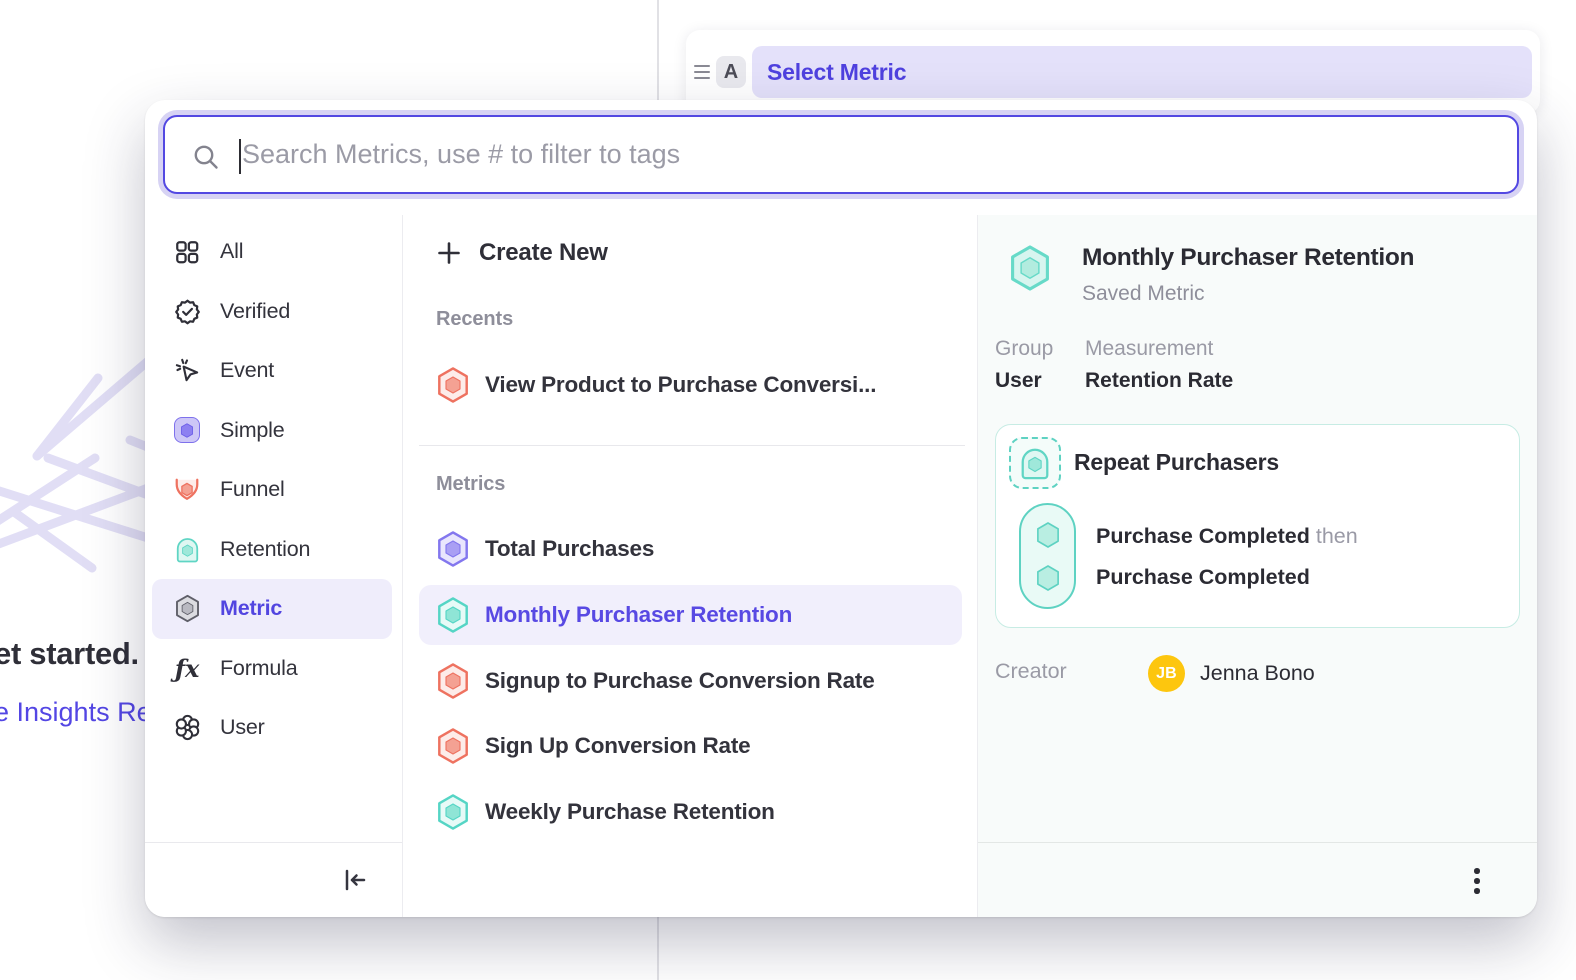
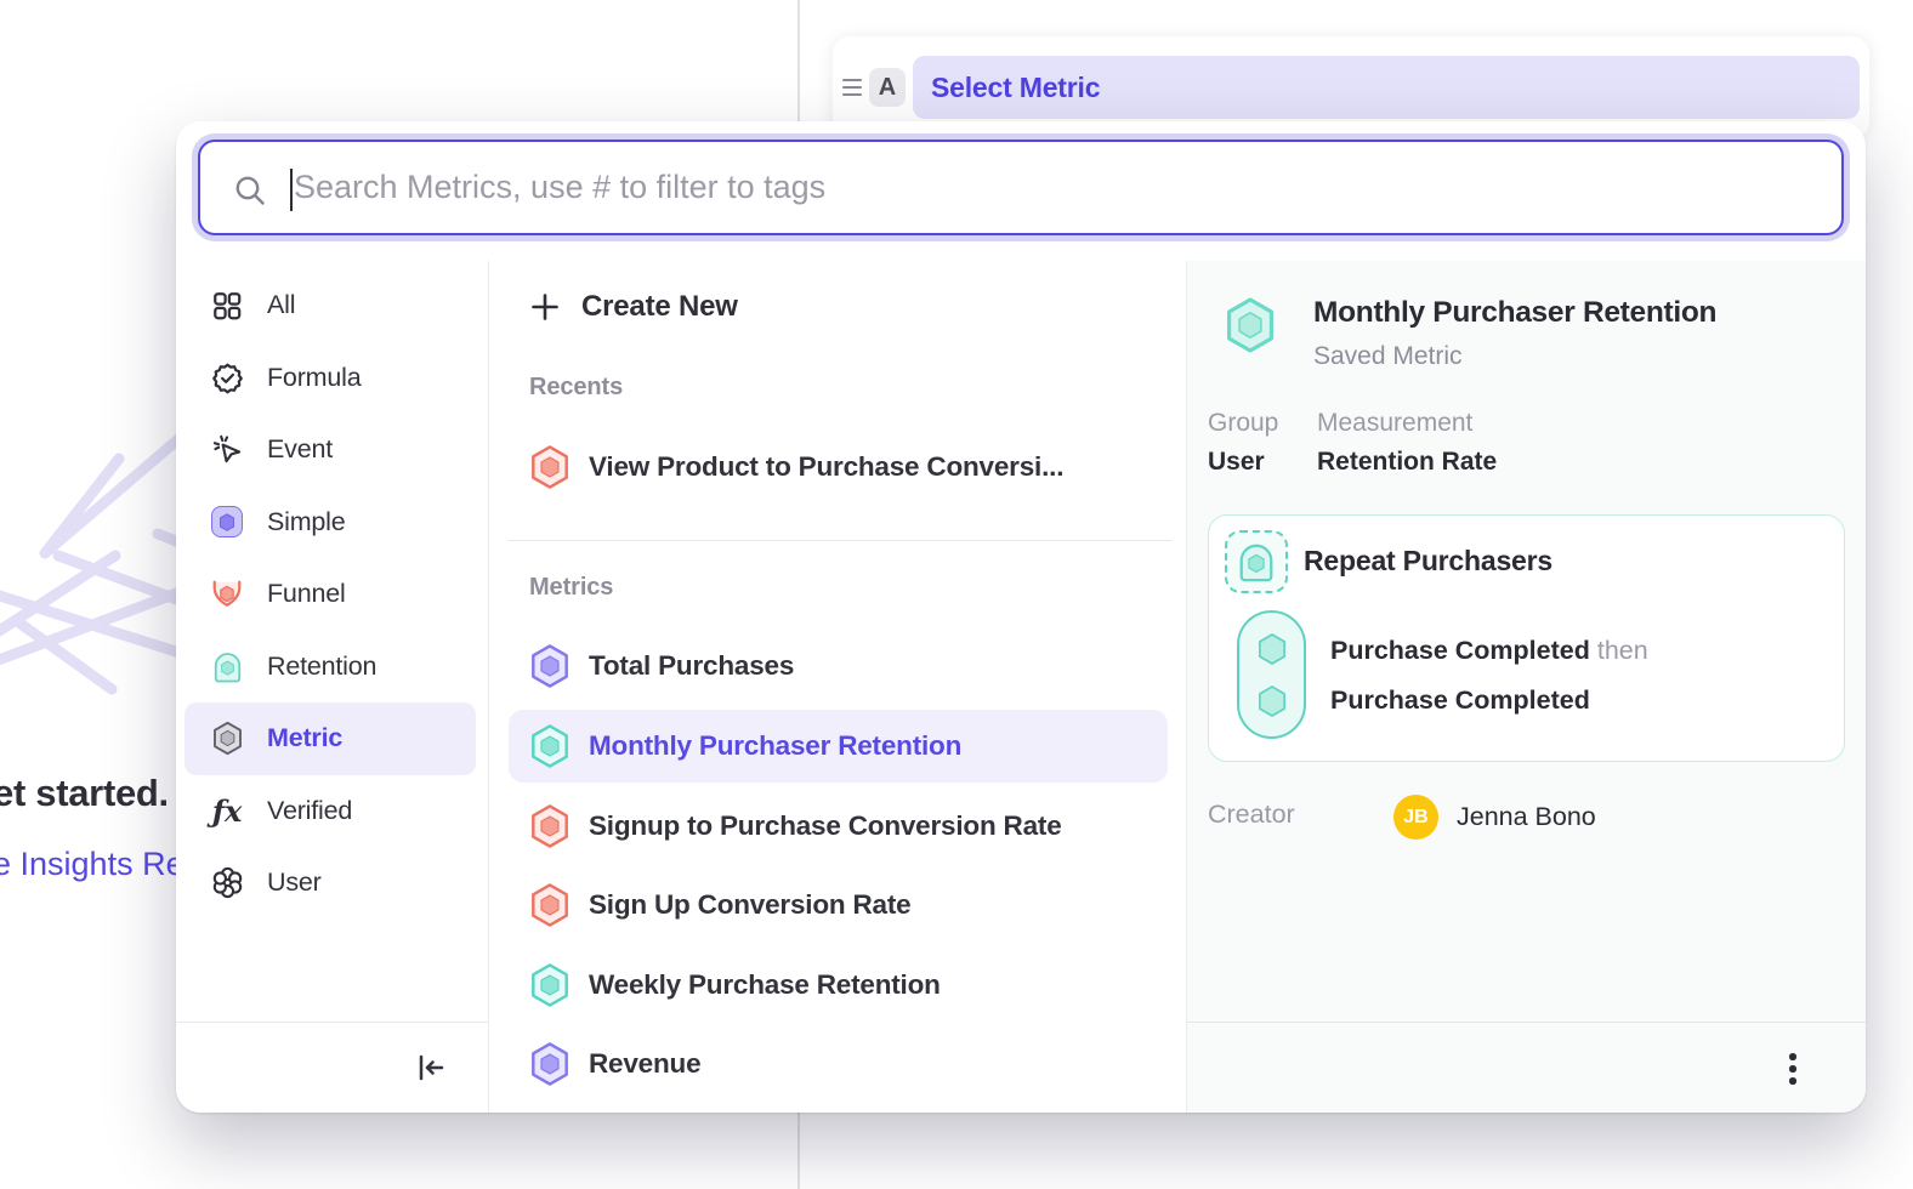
  et started.
  e Insights R
  A
  Select Metric
  Search Metrics, use # to filter to tags
  All
- Verified
+ Formula
  Event
  Simple
  Funnel
  Retention
  Metric
  ƒx
- Formula
+ Verified
  User
  Create New
  Recents
  View Product to Purchase Conversi...
  Metrics
  Total Purchases
  Monthly Purchaser Retention
  Signup to Purchase Conversion Rate
  Sign Up Conversion Rate
  Weekly Purchase Retention
+ Revenue
  Monthly Purchaser Retention
  Saved Metric
  Group
  Measurement
  User
  Retention Rate
  Repeat Purchasers
  Purchase Completed then
  Purchase Completed
  Creator
  JB
  Jenna Bono
